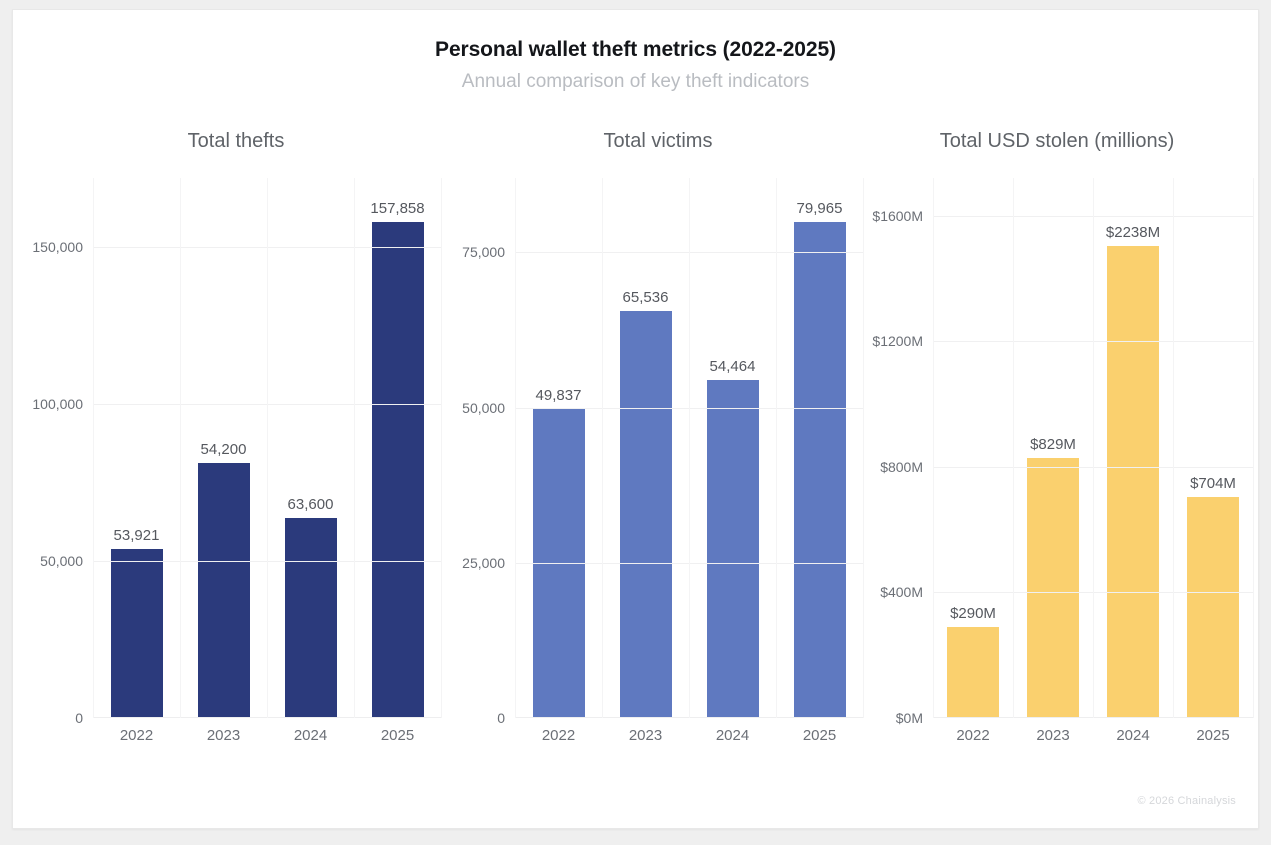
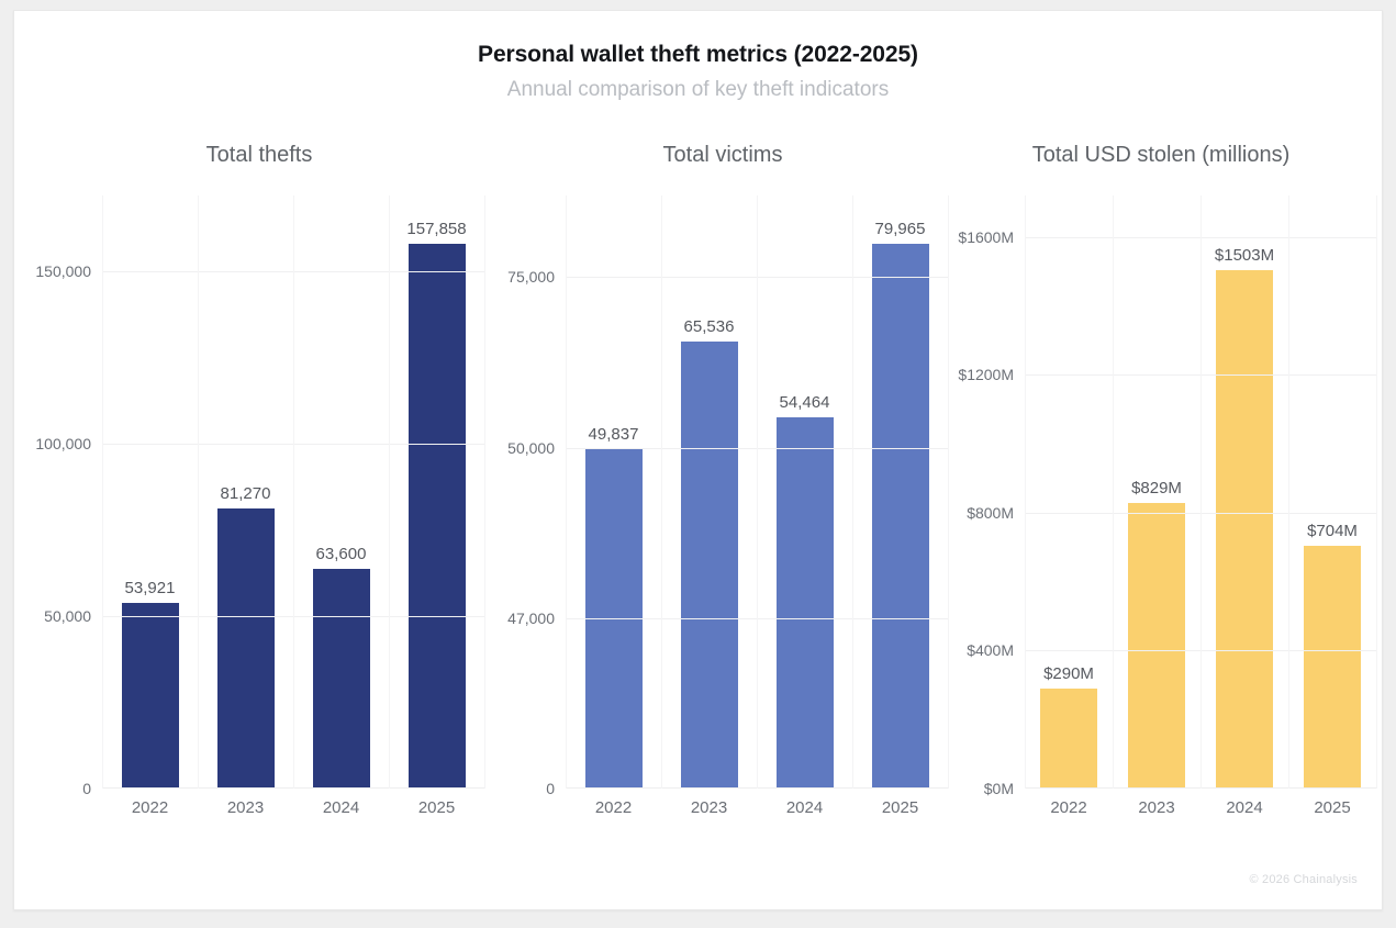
  Personal wallet theft metrics (2022-2025)
  Annual comparison of key theft indicators
  Total thefts
  0
  50,000
  100,000
  150,000
  53,921
  2022
- 54,200
+ 81,270
  2023
  63,600
  2024
  157,858
  2025
  Total victims
  0
- 25,000
+ 47,000
  50,000
  75,000
  49,837
  2022
  65,536
  2023
  54,464
  2024
  79,965
  2025
  Total USD stolen (millions)
  $0M
  $400M
  $800M
  $1200M
  $1600M
  $290M
  2022
  $829M
  2023
- $2238M
+ $1503M
  2024
  $704M
  2025
  © 2026 Chainalysis
